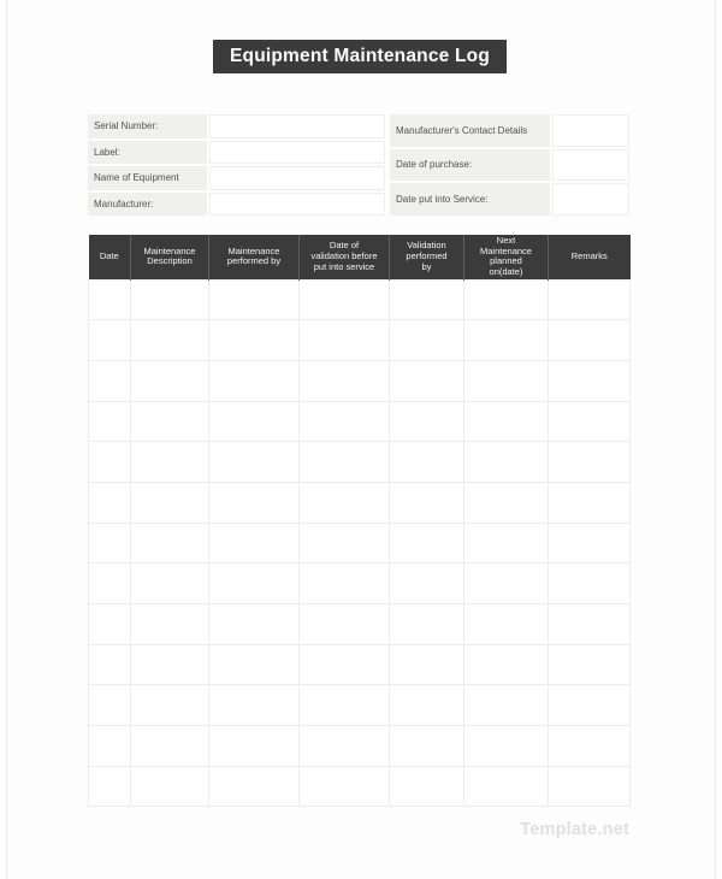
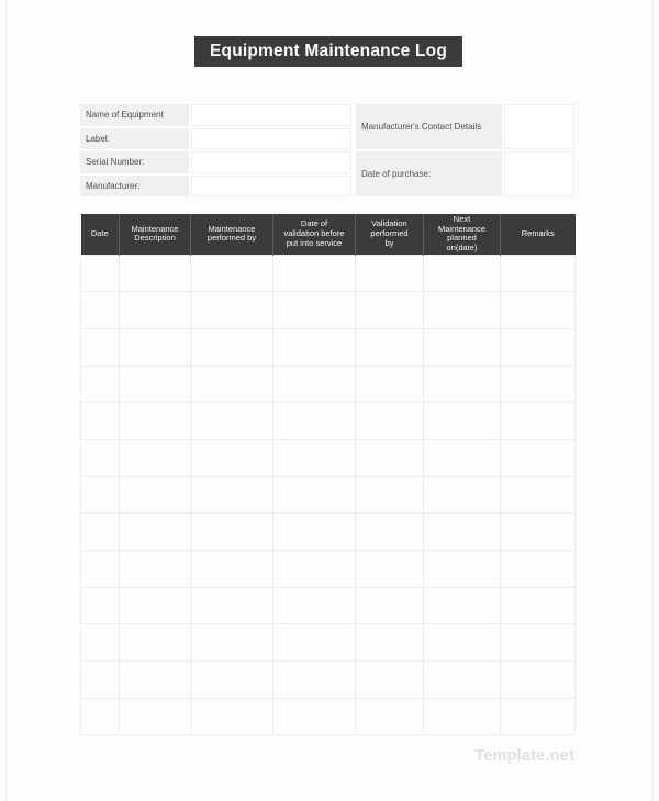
  Equipment Maintenance Log
- Serial Number:
+ Name of Equipment
  Label:
- Name of Equipment
+ Serial Number:
  Manufacturer:
  Manufacturer's Contact Details
  Date of purchase:
- Date put into Service:
  Date	Maintenance Description	Maintenance performed by	Date of validation before put into service	Validation performed by	Next Maintenance planned on(date)	Remarks
  Template.net
